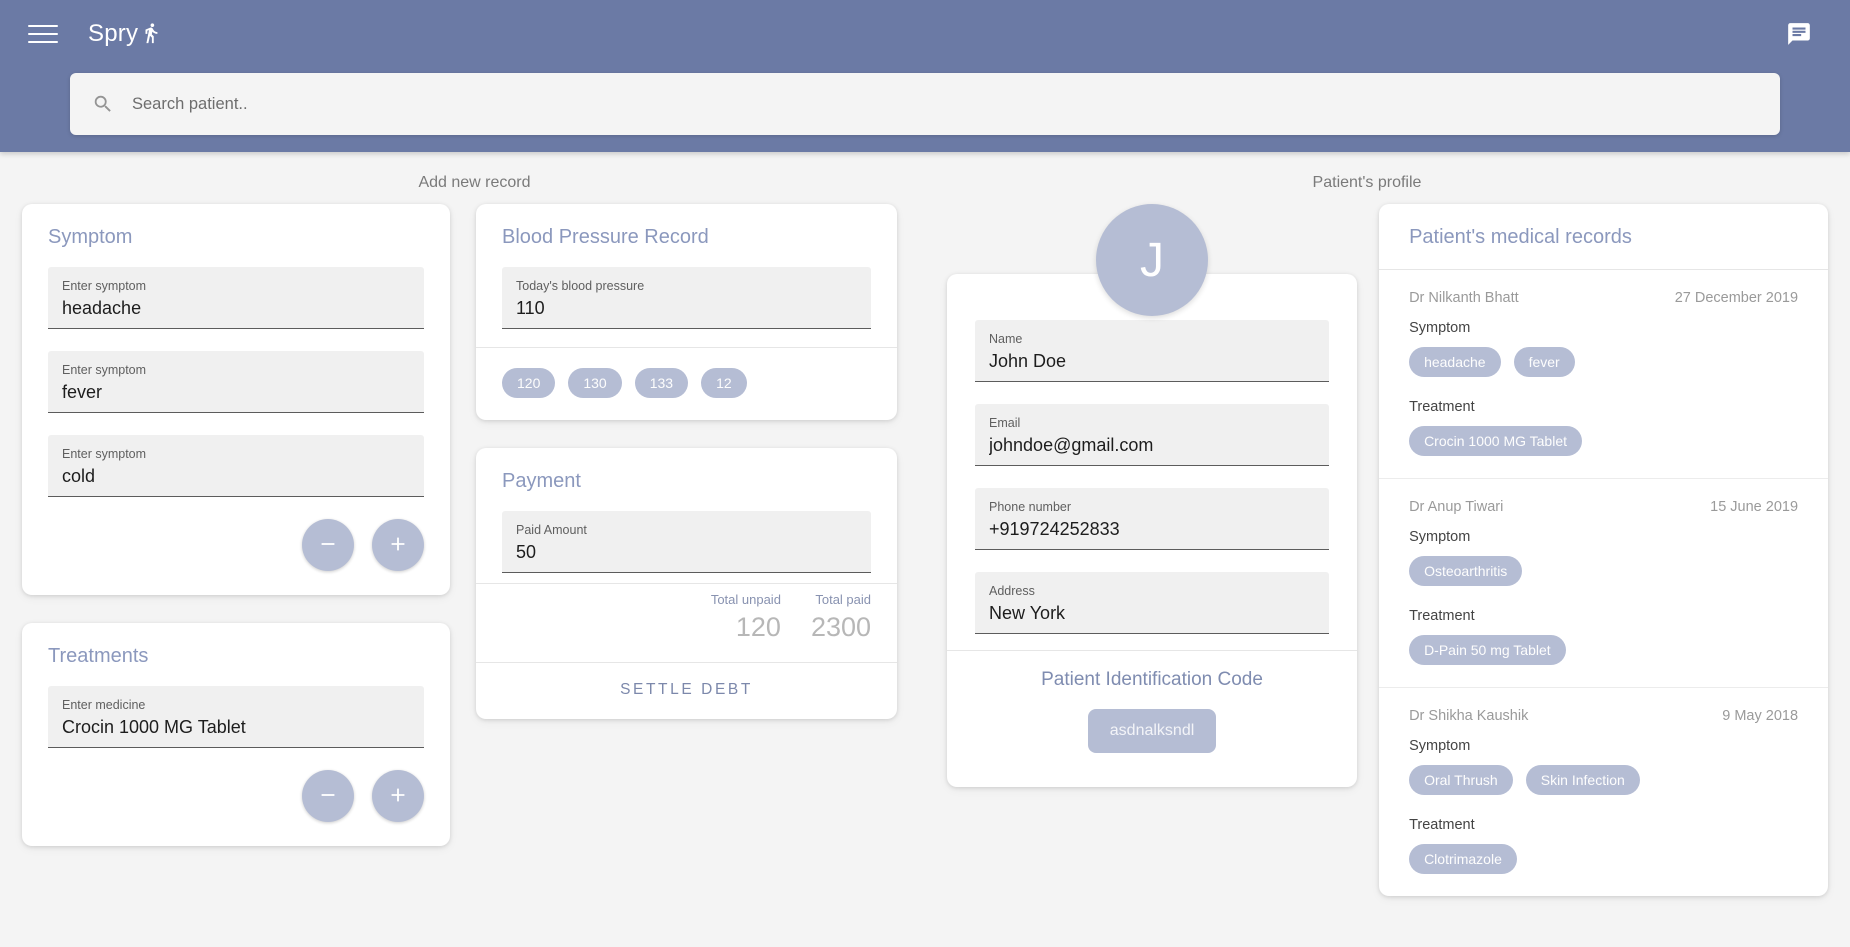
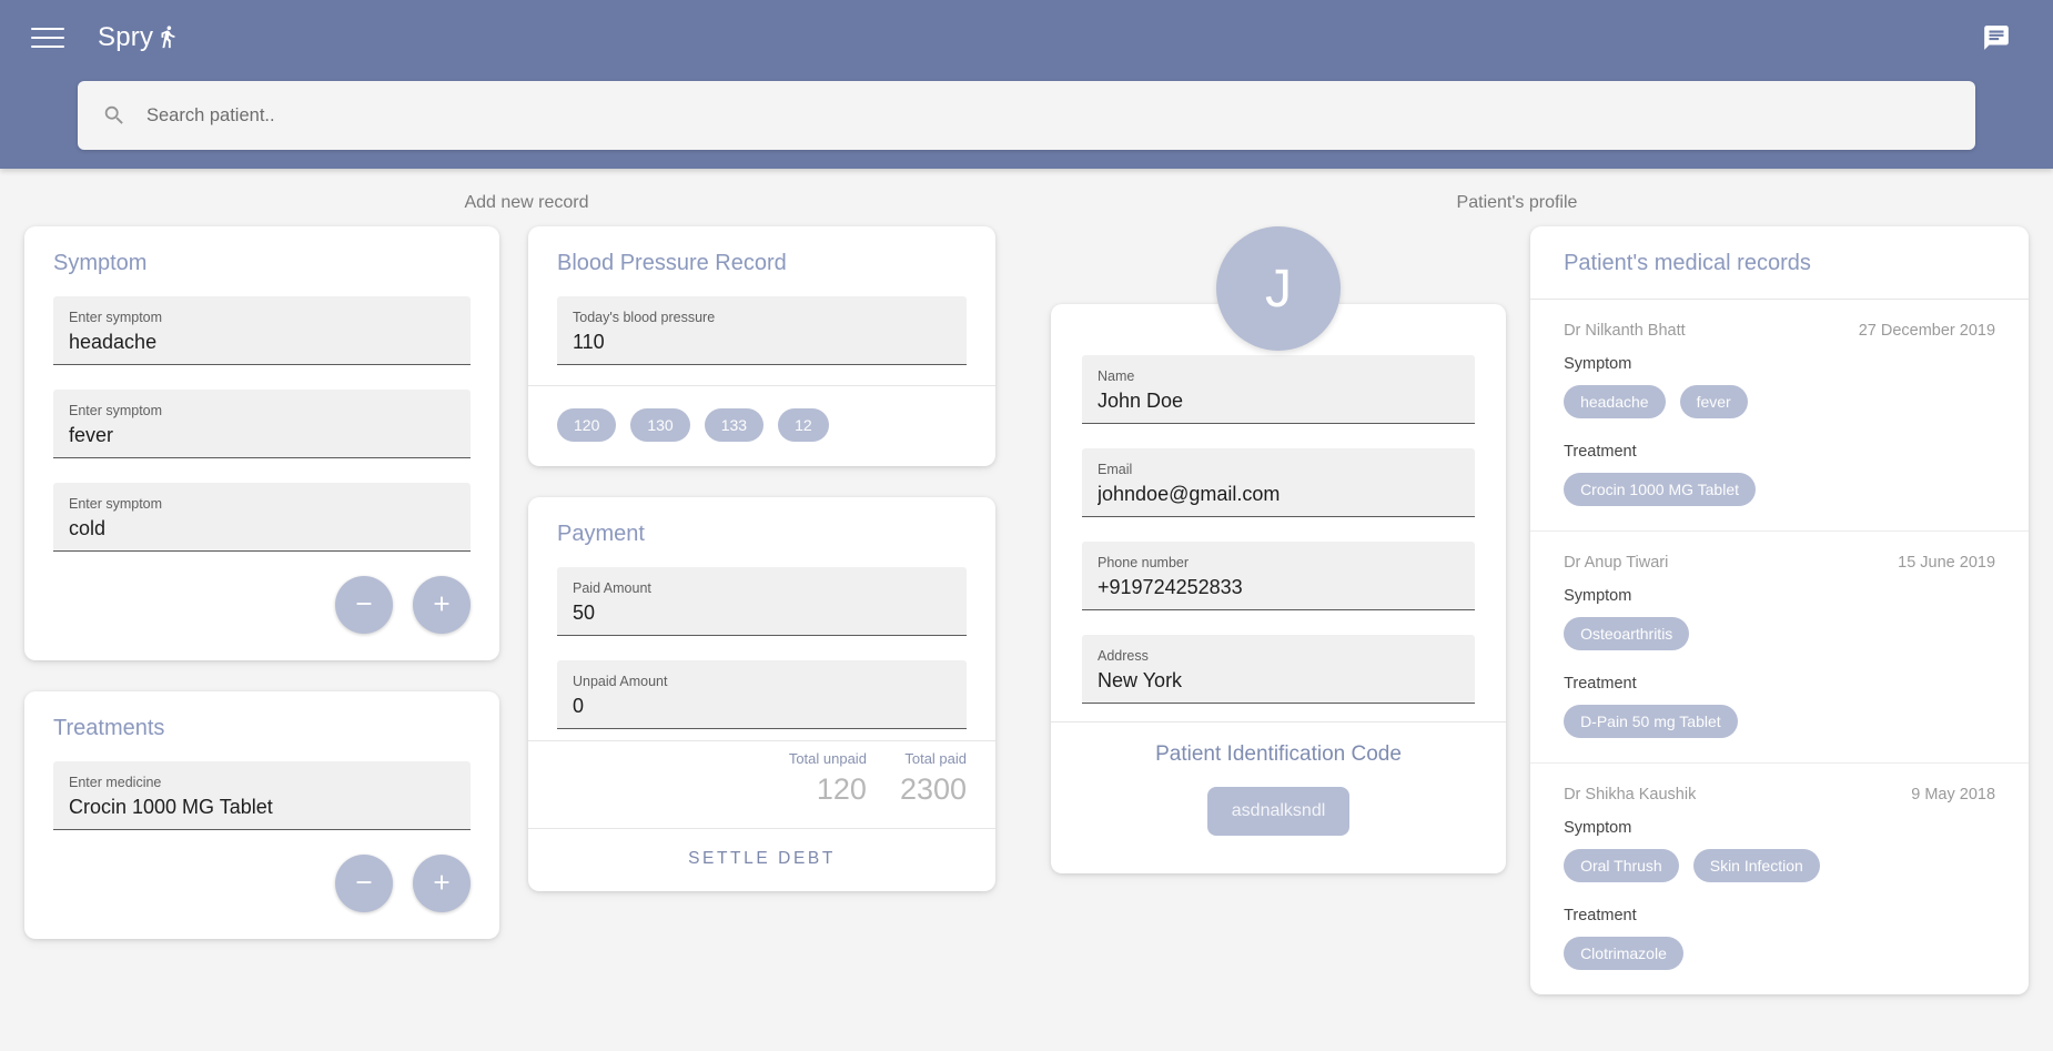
  Spry
  Search patient..
  Add new record
  Patient's profile
  Symptom
  Enter symptom
  headache
  Enter symptom
  fever
  Enter symptom
  cold
  Treatments
  Enter medicine
  Crocin 1000 MG Tablet
  Blood Pressure Record
  Today's blood pressure
  110
  120
  130
  133
  12
  Payment
  Paid Amount
  50
+ Unpaid Amount
+ 0
  Total unpaid
  120
  Total paid
  2300
  SETTLE DEBT
  J
  Name
  John Doe
  Email
  johndoe@gmail.com
  Phone number
  +919724252833
  Address
  New York
  Patient Identification Code
  asdnalksndl
  Patient's medical records
  Dr Nilkanth Bhatt
  27 December 2019
  Symptom
  headache
  fever
  Treatment
  Crocin 1000 MG Tablet
  Dr Anup Tiwari
  15 June 2019
  Symptom
  Osteoarthritis
  Treatment
  D-Pain 50 mg Tablet
  Dr Shikha Kaushik
  9 May 2018
  Symptom
  Oral Thrush
  Skin Infection
  Treatment
  Clotrimazole
